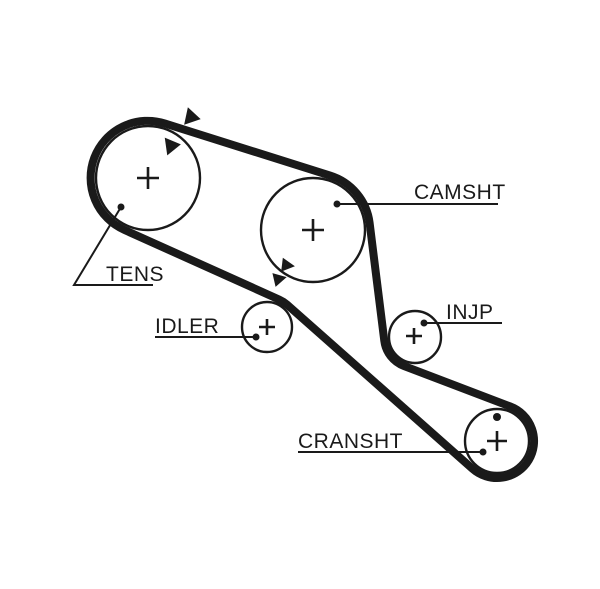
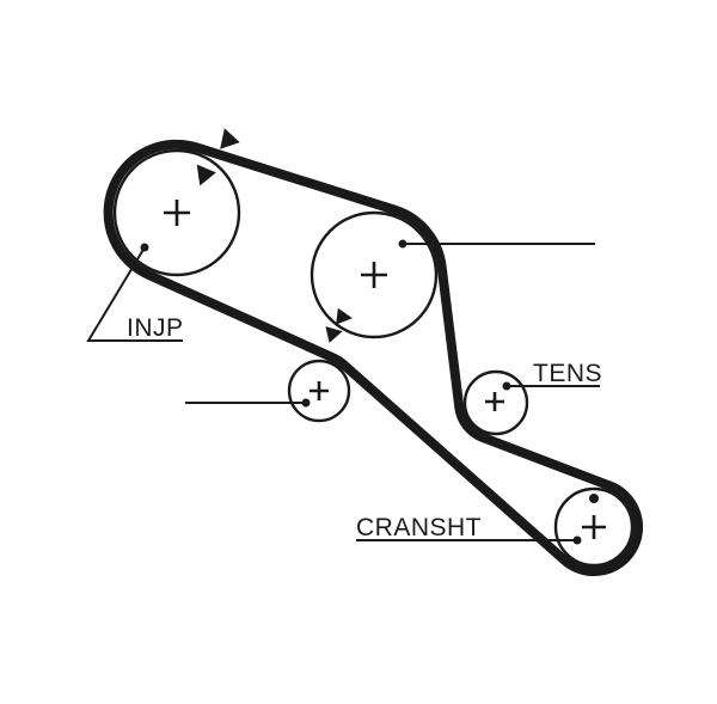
- TENS
+ INJP
- CAMSHT
- IDLER
- INJP
+ TENS
  CRANSHT
